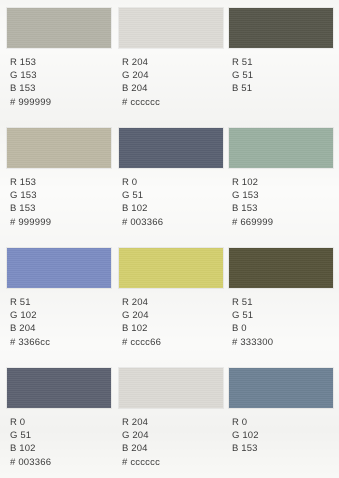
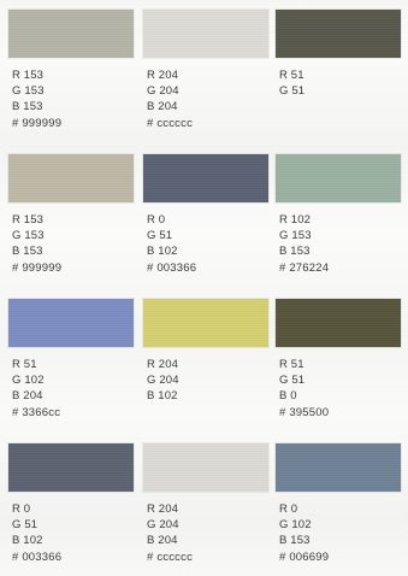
  R 153
  G 153
  B 153
  # 999999
  R 204
  G 204
  B 204
  # cccccc
  R 51
  G 51
- B 51
  R 153
  G 153
  B 153
  # 999999
  R 0
  G 51
  B 102
  # 003366
  R 102
  G 153
  B 153
- # 669999
+ # 276224
  R 51
  G 102
  B 204
  # 3366cc
  R 204
  G 204
  B 102
- # cccc66
  R 51
  G 51
  B 0
- # 333300
+ # 395500
  R 0
  G 51
  B 102
  # 003366
  R 204
  G 204
  B 204
  # cccccc
  R 0
  G 102
  B 153
+ # 006699
